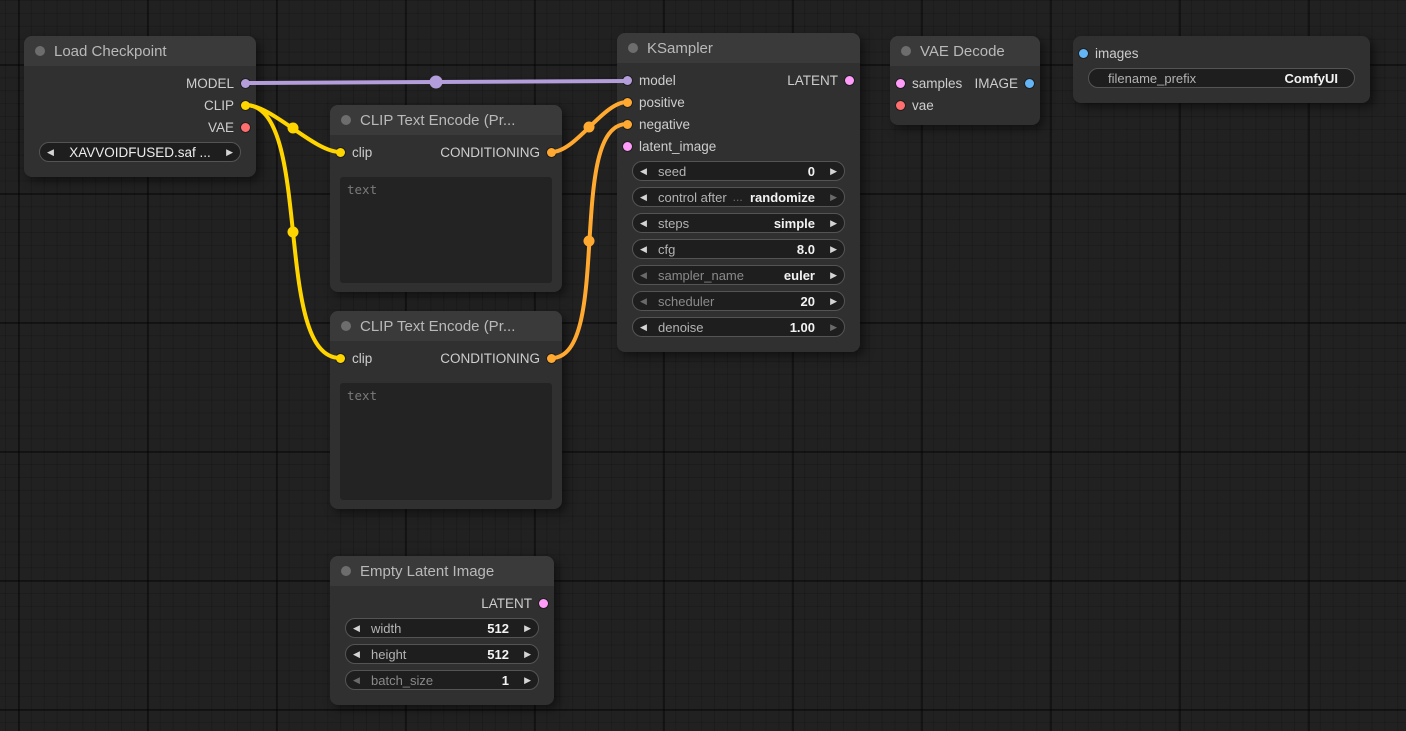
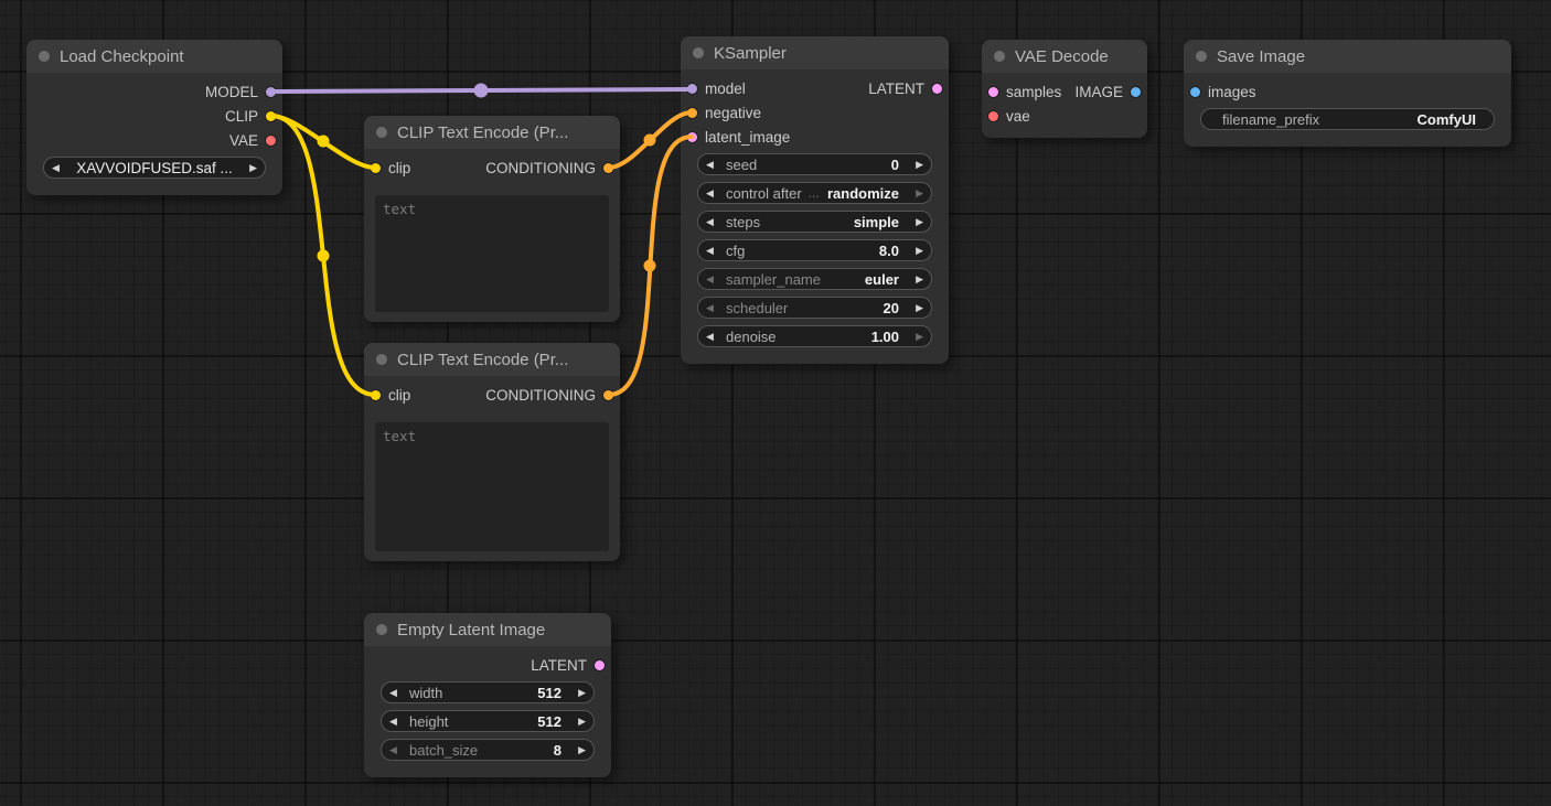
  Load Checkpoint
  MODEL
  CLIP
  VAE
  ◀
  XAVVOIDFUSED.saf ...
  ▶
  CLIP Text Encode (Pr...
  clip
  CONDITIONING
  text
  CLIP Text Encode (Pr...
  clip
  CONDITIONING
  text
  KSampler
  model
  LATENT
- positive
  negative
  latent_image
  ◀
  seed
  0
  ▶
  ◀
  control after
  ...
  randomize
  ▶
  ◀
  steps
  simple
  ▶
  ◀
  cfg
  8.0
  ▶
  ◀
  sampler_name
  euler
  ▶
  ◀
  scheduler
  20
  ▶
  ◀
  denoise
  1.00
  ▶
  VAE Decode
  samples
  IMAGE
  vae
+ Save Image
  images
  filename_prefix
  ComfyUI
  Empty Latent Image
  LATENT
  ◀
  width
  512
  ▶
  ◀
  height
  512
  ▶
  ◀
  batch_size
- 1
+ 8
  ▶
